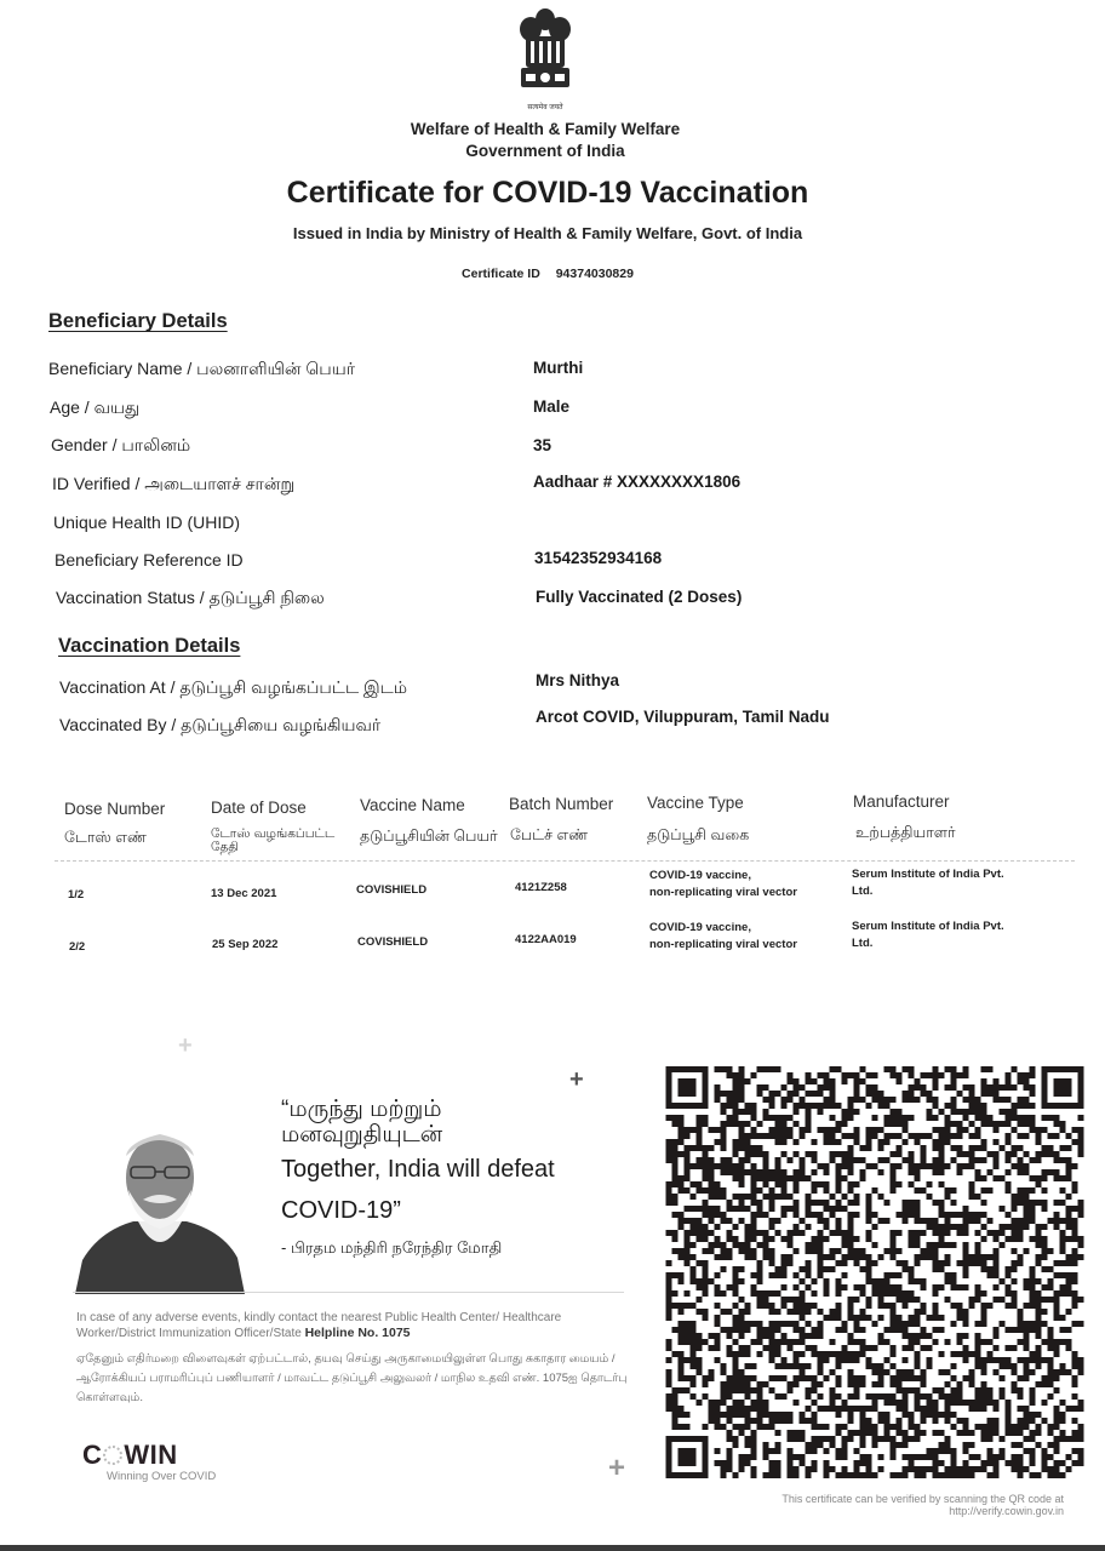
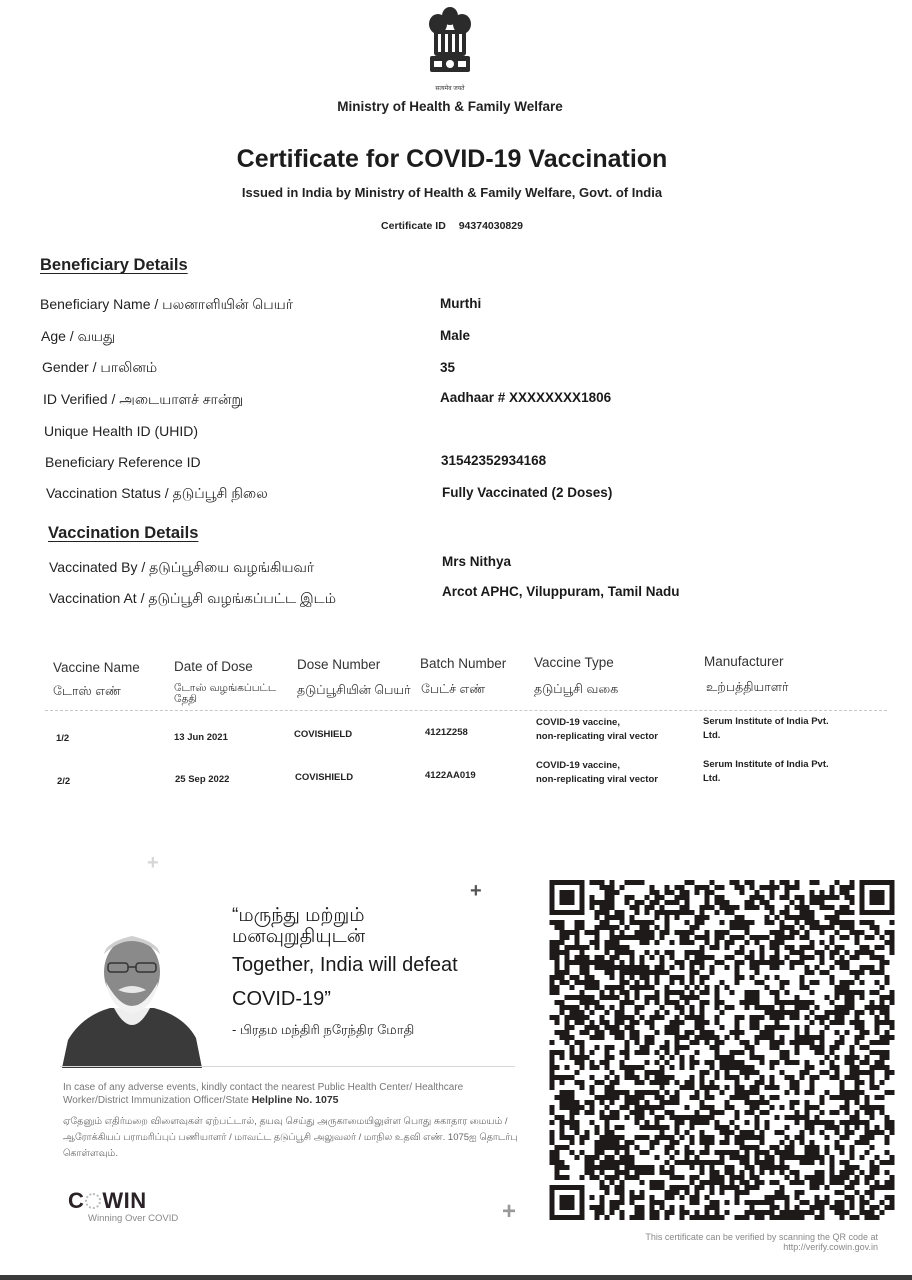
- Welfare of Health & Family Welfare
+ Ministry of Health & Family Welfare
- Government of India
  Certificate for COVID-19 Vaccination
  Issued in India by Ministry of Health & Family Welfare, Govt. of India
  Certificate ID 94374030829
  Beneficiary Details
  Beneficiary Name / பலனாளியின் பெயர்
  Murthi
  Age / வயது
  Male
  Gender / பாலினம்
  35
  ID Verified / அடையாளச் சான்று
  Aadhaar # XXXXXXXX1806
  Unique Health ID (UHID)
  Beneficiary Reference ID
  31542352934168
  Vaccination Status / தடுப்பூசி நிலை
  Fully Vaccinated (2 Doses)
  Vaccination Details
- Vaccination At / தடுப்பூசி வழங்கப்பட்ட இடம்
+ Vaccinated By / தடுப்பூசியை வழங்கியவர்
  Mrs Nithya
- Vaccinated By / தடுப்பூசியை வழங்கியவர்
+ Vaccination At / தடுப்பூசி வழங்கப்பட்ட இடம்
- Arcot COVID, Viluppuram, Tamil Nadu
+ Arcot APHC, Viluppuram, Tamil Nadu
- Dose Number
+ Vaccine Name
  டோஸ் எண்
  Date of Dose
  டோஸ் வழங்கப்பட்ட தேதி
- Vaccine Name
+ Dose Number
  தடுப்பூசியின் பெயர்
  Batch Number
  பேட்ச் எண்
  Vaccine Type
  தடுப்பூசி வகை
  Manufacturer
  உற்பத்தியாளர்
  1/2
- 13 Dec 2021
+ 13 Jun 2021
  COVISHIELD
  4121Z258
  COVID-19 vaccine,
  non-replicating viral vector
  Serum Institute of India Pvt.
  Ltd.
  2/2
  25 Sep 2022
  COVISHIELD
  4122AA019
  COVID-19 vaccine,
  non-replicating viral vector
  Serum Institute of India Pvt.
  Ltd.
  +
  +
  +
  “மருந்து மற்றும்
  மனவுறுதியுடன்
  Together, India will defeat
  COVID-19”
  - பிரதம மந்திரி நரேந்திர மோதி
  In case of any adverse events, kindly contact the nearest Public Health Center/ Healthcare Worker/District Immunization Officer/State Helpline No. 1075
  ஏதேனும் எதிர்மறை விளைவுகள் ஏற்பட்டால், தயவு செய்து அருகாமையிலுள்ள பொது சுகாதார மையம் / ஆரோக்கியப் பராமரிப்புப் பணியாளர் / மாவட்ட தடுப்பூசி அலுவலர் / மாநில உதவி எண். 1075ஐ தொடர்பு கொள்ளவும்.
  C WIN
  Winning Over COVID
  This certificate can be verified by scanning the QR code at
  http://verify.cowin.gov.in
